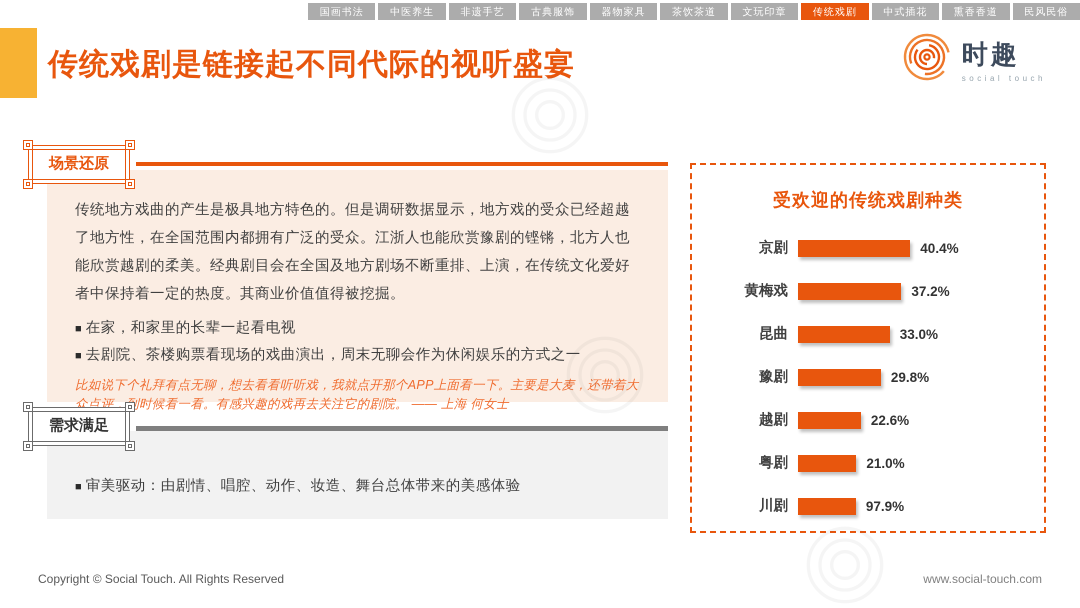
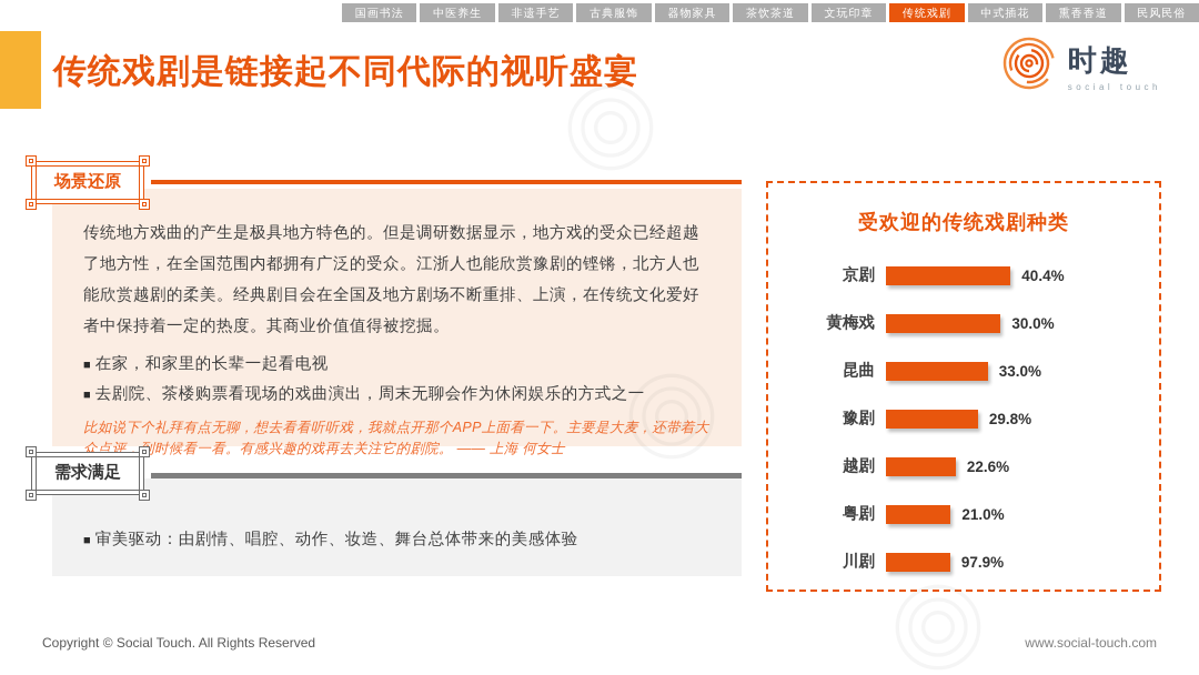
  国画书法
  中医养生
  非遗手艺
  古典服饰
  器物家具
  茶饮茶道
  文玩印章
  传统戏剧
  中式插花
  熏香香道
  民风民俗
  传统戏剧是链接起不同代际的视听盛宴
  时趣
  social touch
  场景还原
  传统地方戏曲的产生是极具地方特色的。但是调研数据显示，地方戏的受众已经超越了地方性，在全国范围内都拥有广泛的受众。江浙人也能欣赏豫剧的铿锵，北方人也能欣赏越剧的柔美。经典剧目会在全国及地方剧场不断重排、上演，在传统文化爱好者中保持着一定的热度。其商业价值值得被挖掘。
  在家，和家里的长辈一起看电视
  去剧院、茶楼购票看现场的戏曲演出，周末无聊会作为休闲娱乐的方式之一
  比如说下个礼拜有点无聊，想去看看听听戏，我就点开那个APP上面看一下。主要是大麦，还带着大众点评，时候看一看。有感兴趣的戏再去关注它的剧院。 —— 上海 何女士
  需求满足
  审美驱动：由剧情、唱腔、动作、妆造、舞台总体带来的美感体验
  受欢迎的传统戏剧种类
  京剧
  40.4%
  黄梅戏
- 37.2%
+ 30.0%
  昆曲
  33.0%
  豫剧
  29.8%
  越剧
  22.6%
  粤剧
  21.0%
  川剧
  97.9%
  Copyright © Social Touch. All Rights Reserved
  www.social-touch.com
